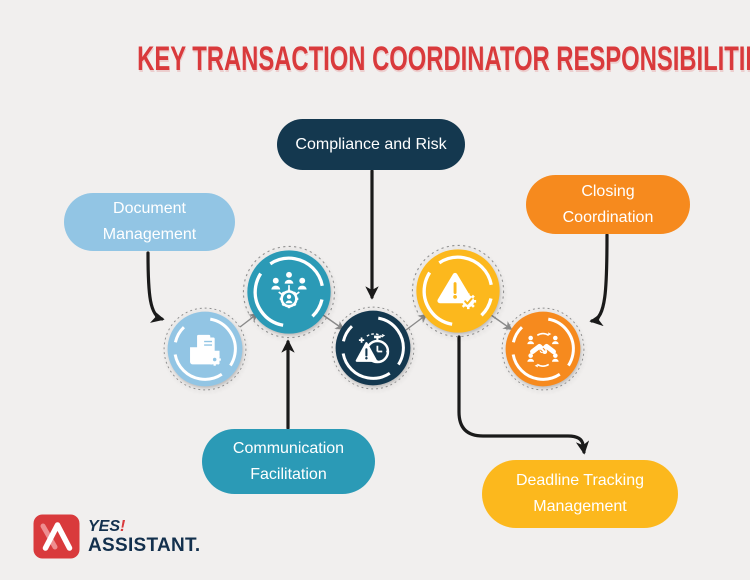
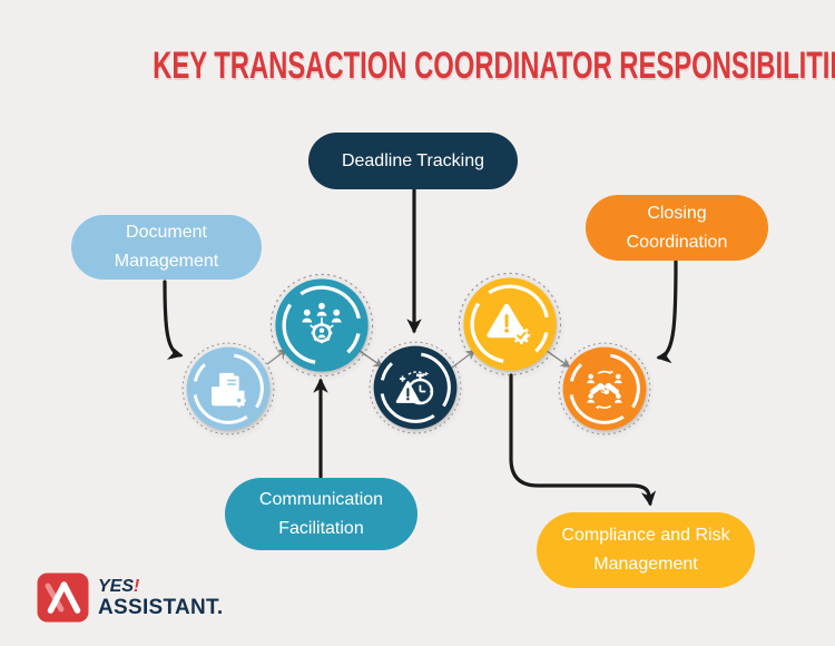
  KEY TRANSACTION COORDINATOR RESPONSIBILITI
  Document
  Management
- Compliance and Risk
+ Deadline Tracking
  Closing
  Coordination
  Communication
  Facilitation
- Deadline Tracking
+ Compliance and Risk
  Management
  YES!
  ASSISTANT.
